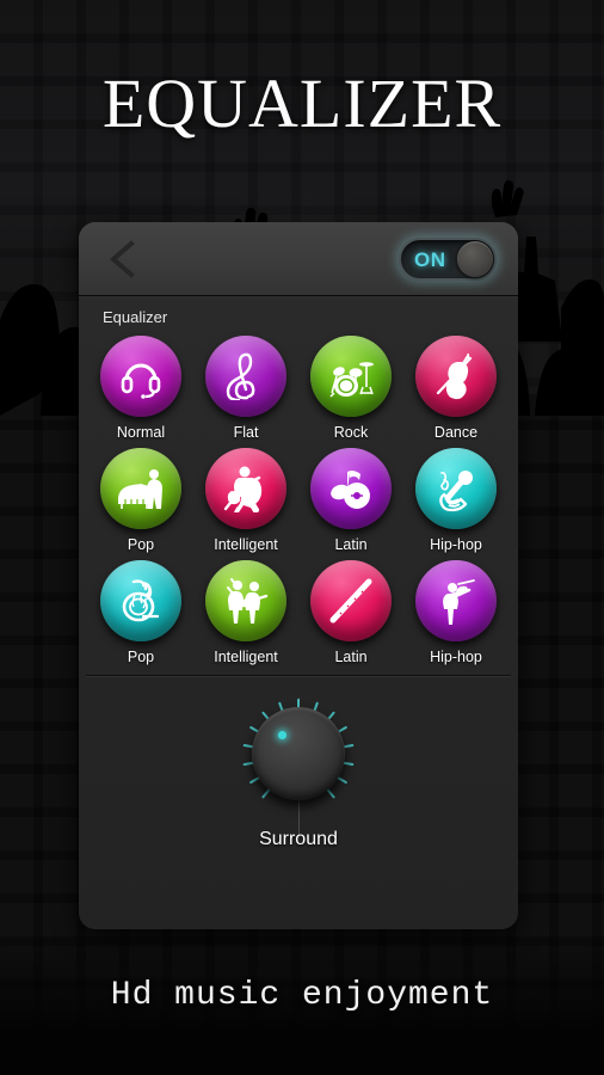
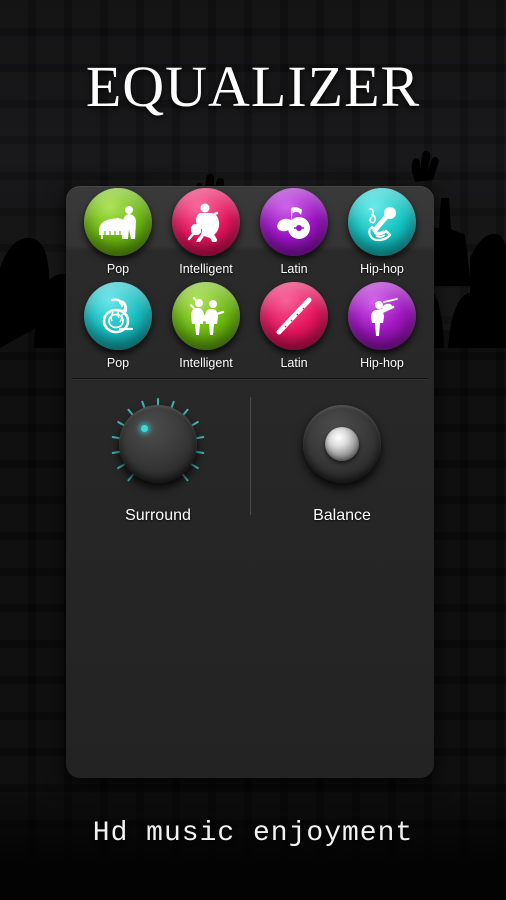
  EQUALIZER
- ON
- Equalizer
- Normal
- Flat
- Rock
- Dance
  Pop
  Intelligent
  Latin
  Hip-hop
  Pop
  Intelligent
  Latin
  Hip-hop
  Surround
+ Balance
  Hd music enjoyment
